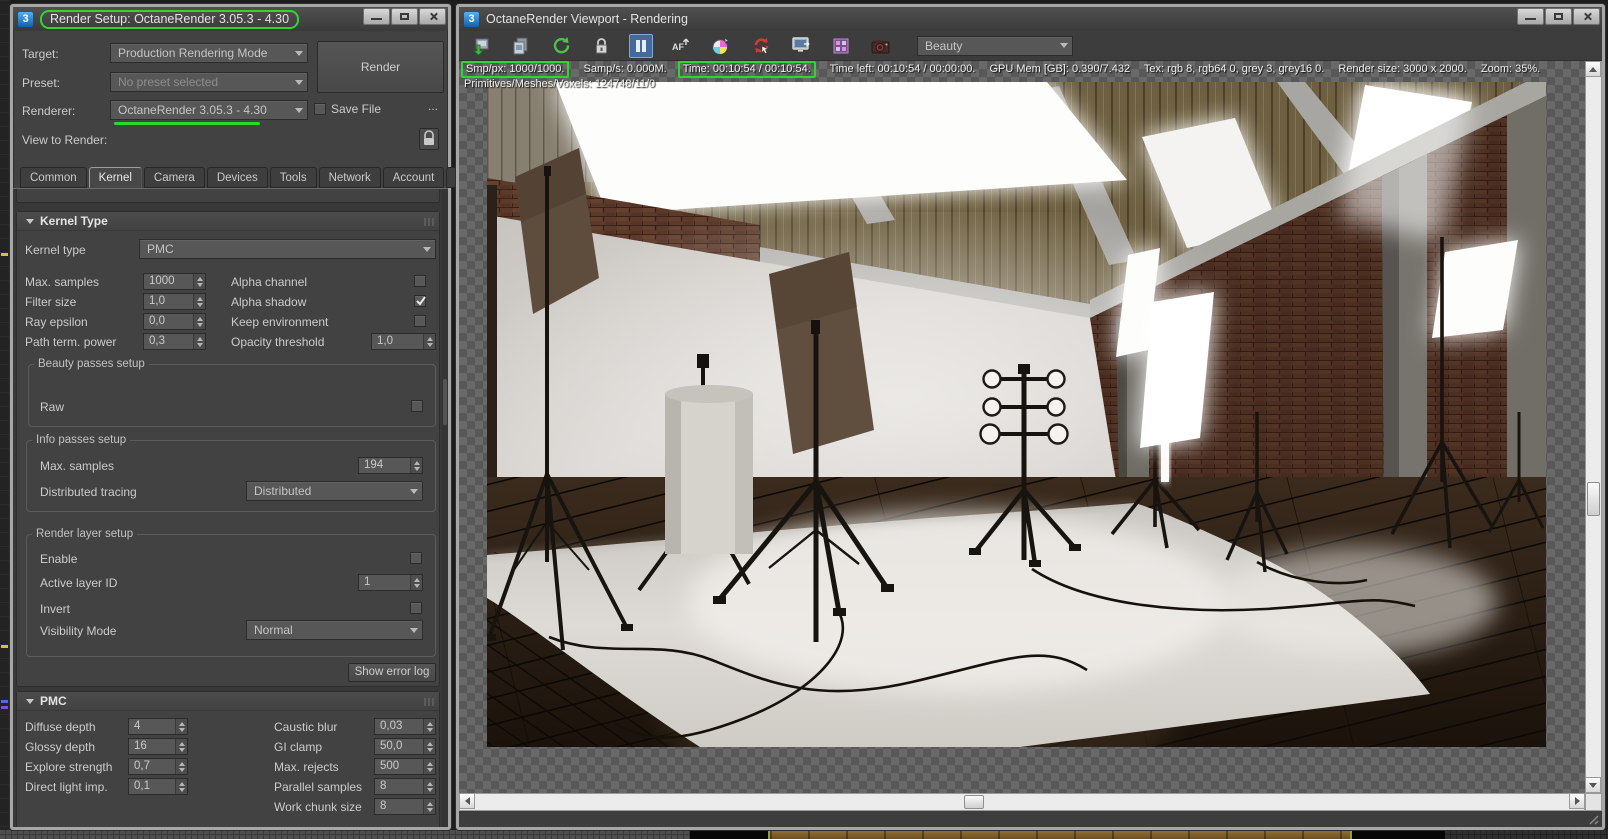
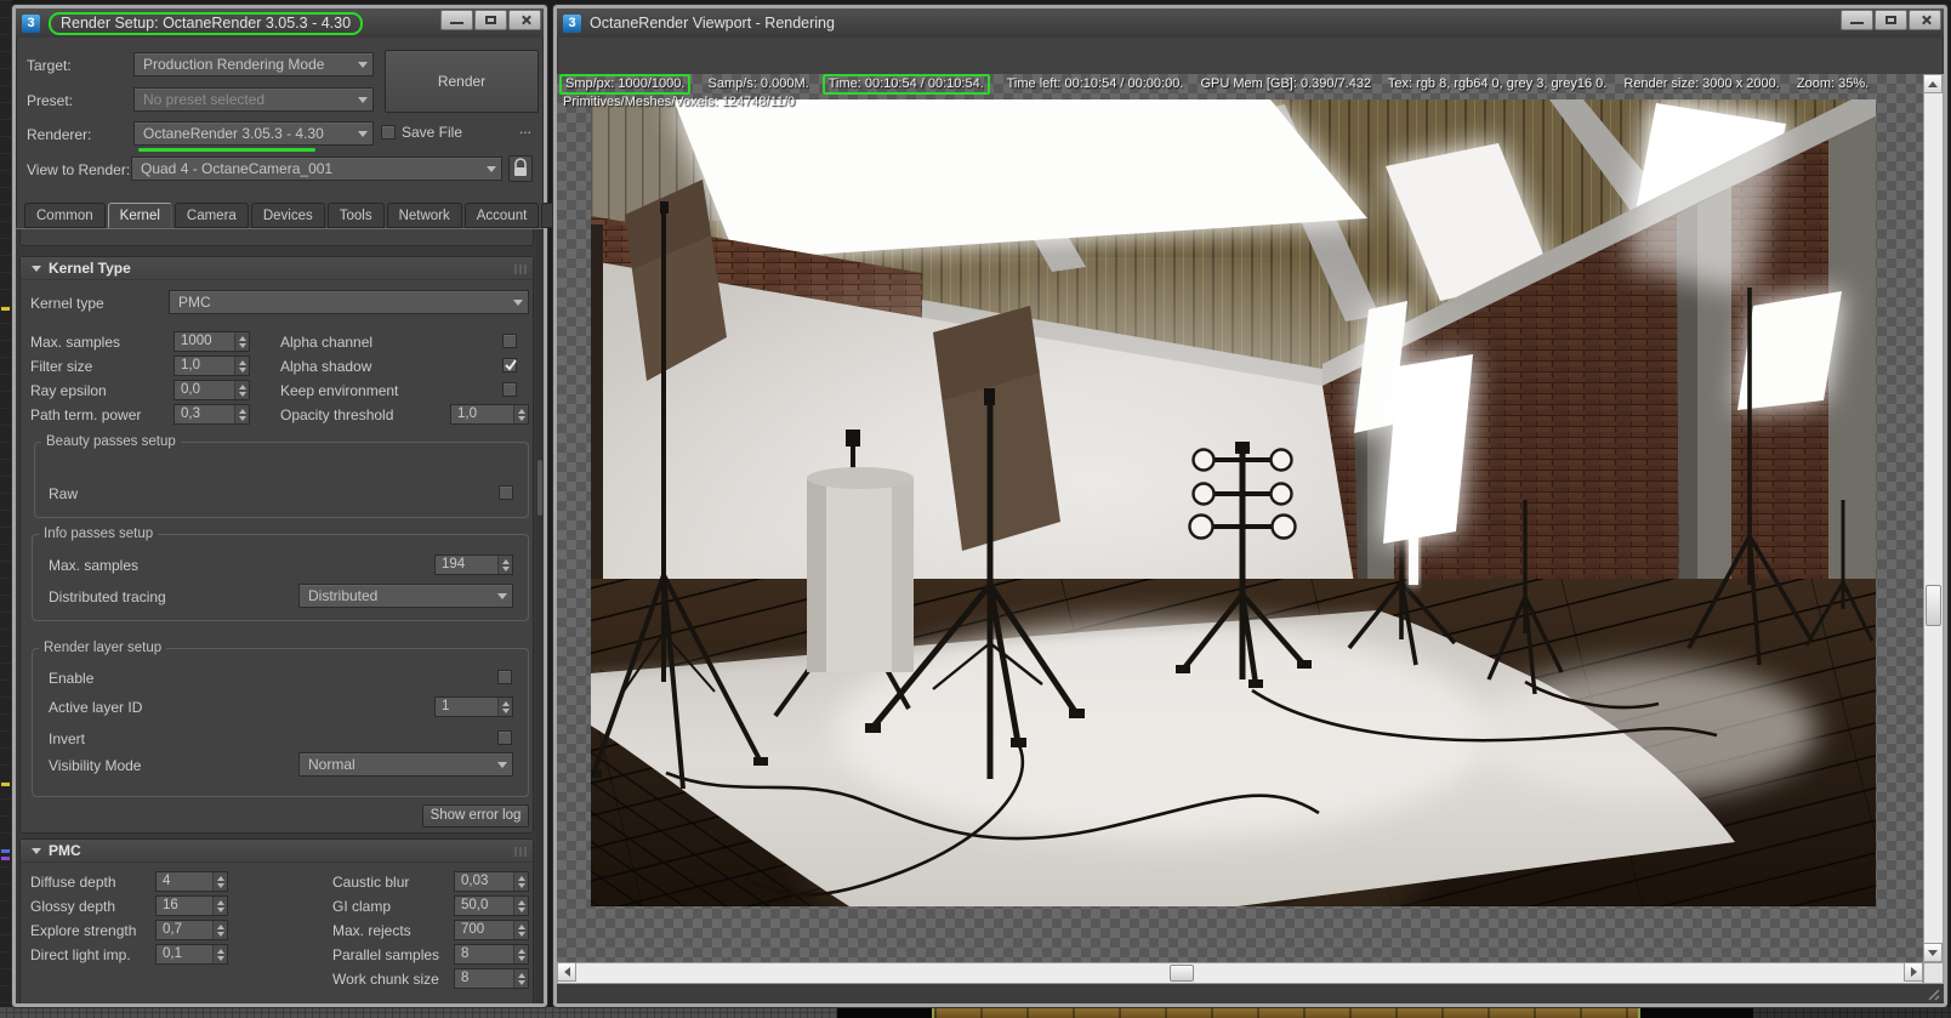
  3
  Render Setup: OctaneRender 3.05.3 - 4.30
  Target:
  Production Rendering Mode
  Preset:
  No preset selected
  Renderer:
  OctaneRender 3.05.3 - 4.30
  Render
  Save File
  ...
  View to Render:
+ Quad 4 - OctaneCamera_001
  Common
  Kernel
  Camera
  Devices
  Tools
  Network
  Account
  Kernel Type
  Kernel type
  PMC
  Max. samples
  1000
  Filter size
  1,0
  Ray epsilon
  0,0
  Path term. power
  0,3
  Alpha channel
  Alpha shadow
  Keep environment
  Opacity threshold
  1,0
  Beauty passes setup
  Raw
  Info passes setup
  Max. samples
  194
  Distributed tracing
  Distributed
  Render layer setup
  Enable
  Active layer ID
  1
  Invert
  Visibility Mode
  Normal
  Show error log
  PMC
  Diffuse depth
  4
  Glossy depth
  16
  Explore strength
  0,7
  Direct light imp.
  0,1
  Caustic blur
  0,03
  GI clamp
  50,0
  Max. rejects
- 500
+ 700
  Parallel samples
  8
  Work chunk size
  8
  3
  OctaneRender Viewport - Rendering
- AF
- Beauty
  Smp/px: 1000/1000. Samp/s: 0.000M. Time: 00:10:54 / 00:10:54. Time left: 00:10:54 / 00:00:00. GPU Mem [GB]: 0.390/7.432 Tex: rgb 8, rgb64 0, grey 3, grey16 0. Render size: 3000 x 2000. Zoom: 35%.
  Primitives/Meshes/Voxels: 124748/11/0
